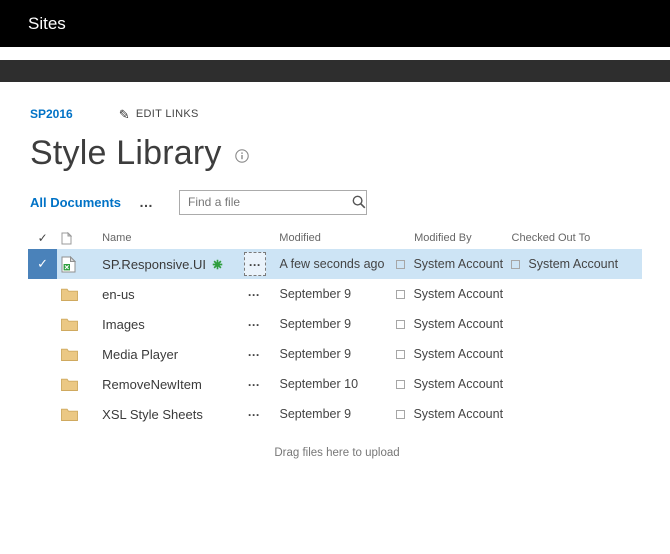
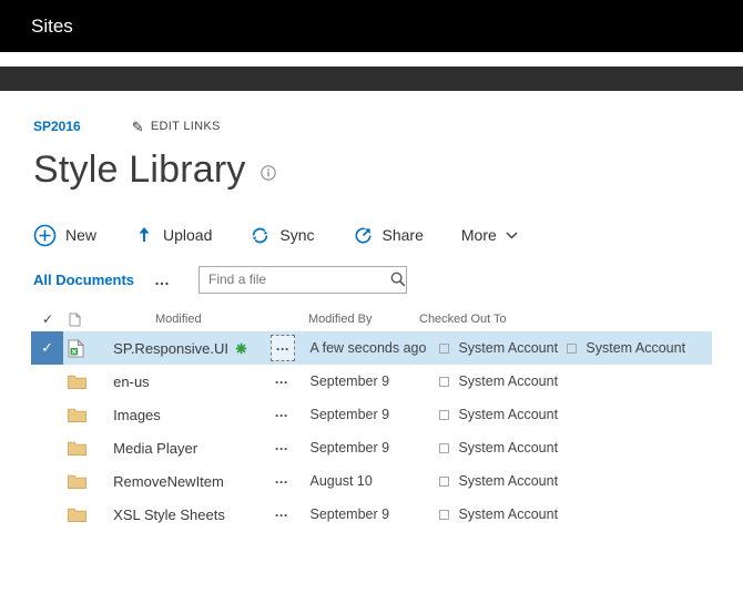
  Sites
  SP2016
  ✎
  EDIT LINKS
  Style Library
+ New
+ Upload
+ Sync
+ Share
+ More
  All Documents
  …
  Find a file
  ✓
- Name
  Modified
  Modified By
  Checked Out To
  ✓
  SP.Responsive.UI
  …
  A few seconds ago
  System Account
  System Account
  en-us
  …
  September 9
  System Account
  Images
  …
  September 9
  System Account
  Media Player
  …
  September 9
  System Account
  RemoveNewItem
  …
- September 10
+ August 10
  System Account
  XSL Style Sheets
  …
  September 9
  System Account
- Drag files here to upload
